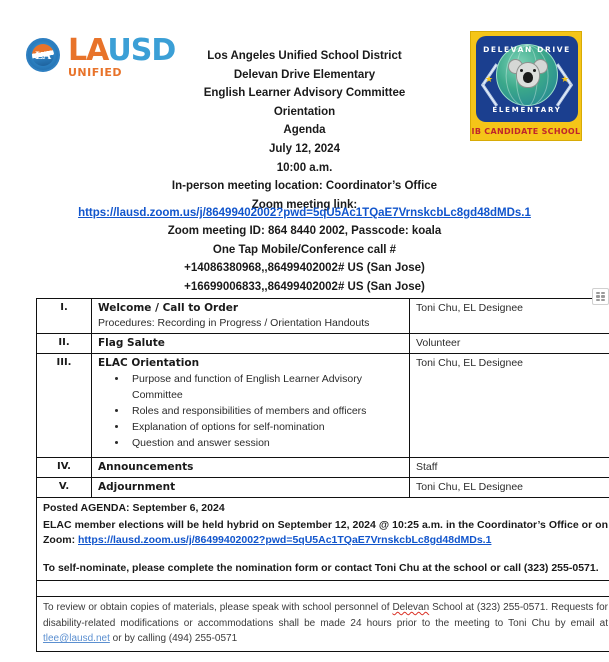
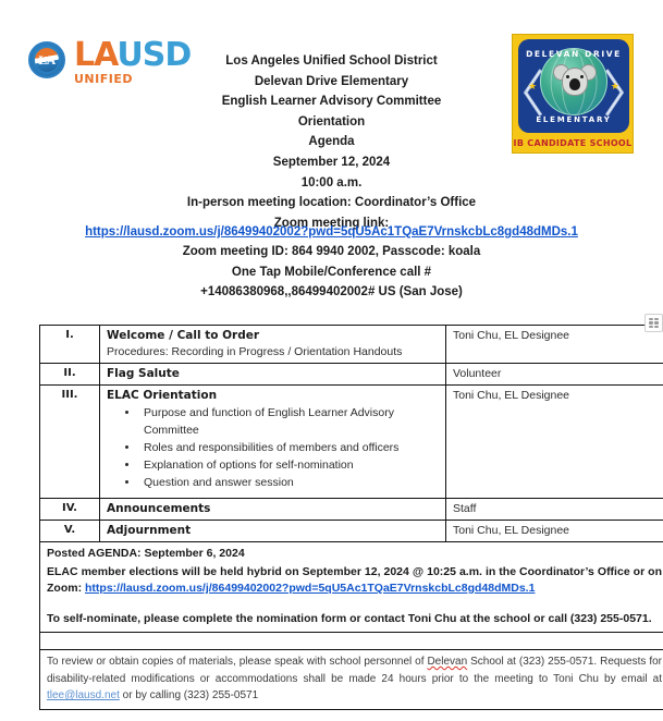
  LA
  LAUSD
  UNIFIED
  ★
  ★
  DELEVAN DRIVE
  ELEMENTARY
  IB CANDIDATE SCHOOL
  Los Angeles Unified School District
  Delevan Drive Elementary
  English Learner Advisory Committee
  Orientation
  Agenda
- July 12, 2024
+ September 12, 2024
  10:00 a.m.
  In-person meeting location: Coordinator’s Office
  Zoom meeting link:
  https://lausd.zoom.us/j/86499402002?pwd=5qU5Ac1TQaE7VrnskcbLc8gd48dMDs.1
- Zoom meeting ID: 864 8440 2002, Passcode: koala
+ Zoom meeting ID: 864 9940 2002, Passcode: koala
  One Tap Mobile/Conference call #
  +14086380968,,86499402002# US (San Jose)
- +16699006833,,86499402002# US (San Jose)
  I.	Welcome / Call to Order Procedures: Recording in Progress / Orientation Handouts	Toni Chu, EL Designee
  II.	Flag Salute	Volunteer
  III.	ELAC Orientation Purpose and function of English Learner Advisory Committee Roles and responsibilities of members and officers Explanation of options for self-nomination Question and answer session	Toni Chu, EL Designee
  IV.	Announcements	Staff
  V.	Adjournment	Toni Chu, EL Designee
  Posted AGENDA: September 6, 2024 ELAC member elections will be held hybrid on September 12, 2024 @ 10:25 a.m. in the Coordinator’s Office or on Zoom: https://lausd.zoom.us/j/86499402002?pwd=5qU5Ac1TQaE7VrnskcbLc8gd48dMDs.1 To self-nominate, please complete the nomination form or contact Toni Chu at the school or call (323) 255-0571.
- To review or obtain copies of materials, please speak with school personnel of Delevan School at (323) 255-0571. Requests for disability-related modifications or accommodations shall be made 24 hours prior to the meeting to Toni Chu by email at tlee@lausd.net or by calling (494) 255-0571
+ To review or obtain copies of materials, please speak with school personnel of Delevan School at (323) 255-0571. Requests for disability-related modifications or accommodations shall be made 24 hours prior to the meeting to Toni Chu by email at tlee@lausd.net or by calling (323) 255-0571
